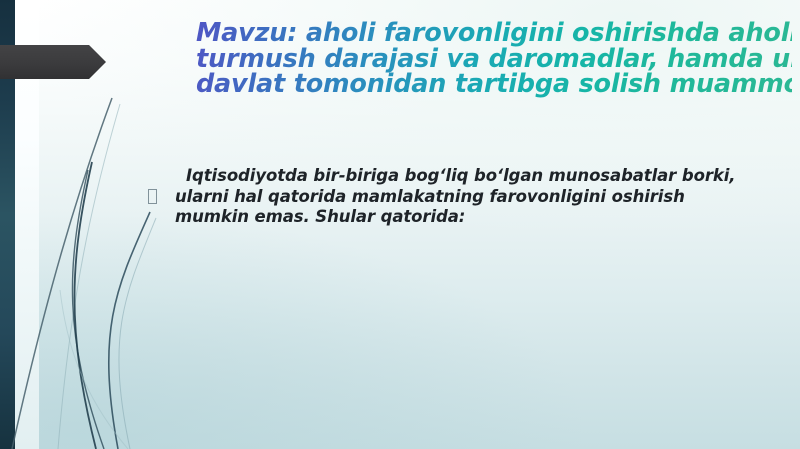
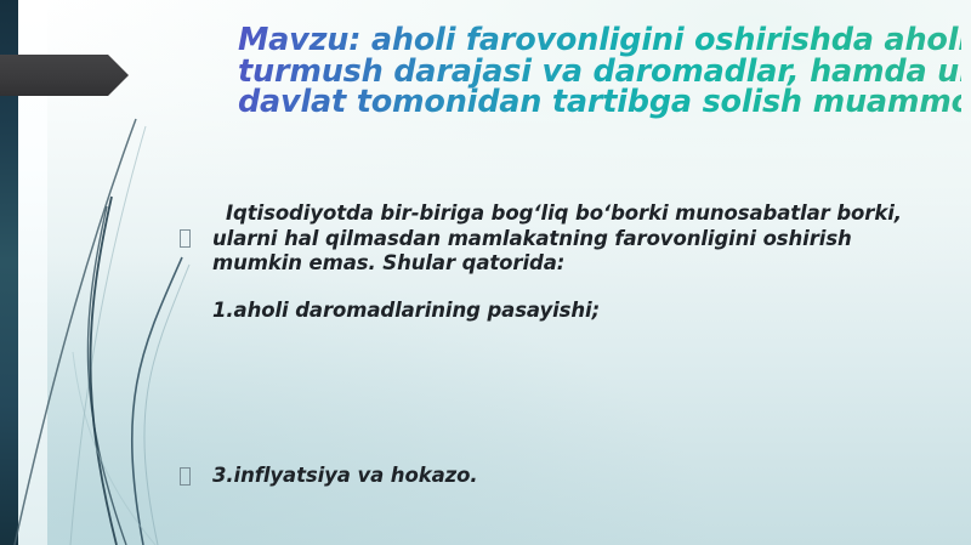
  Mavzu: aholi farovonligini oshirishda aholi
  turmush darajasi va daromadlar, hamda ul
  davlat tomonidan tartibga solish muammo
- Iqtisodiyotda bir-biriga bog‘liq bo‘lgan munosabatlar borki,
+ Iqtisodiyotda bir-biriga bog‘liq bo‘borki munosabatlar borki,
- ularni hal qatorida mamlakatning farovonligini oshirish
+ ularni hal qilmasdan mamlakatning farovonligini oshirish
  mumkin emas. Shular qatorida:
+ 1.aholi daromadlarining pasayishi;
+ 3.inflyatsiya va hokazo.
